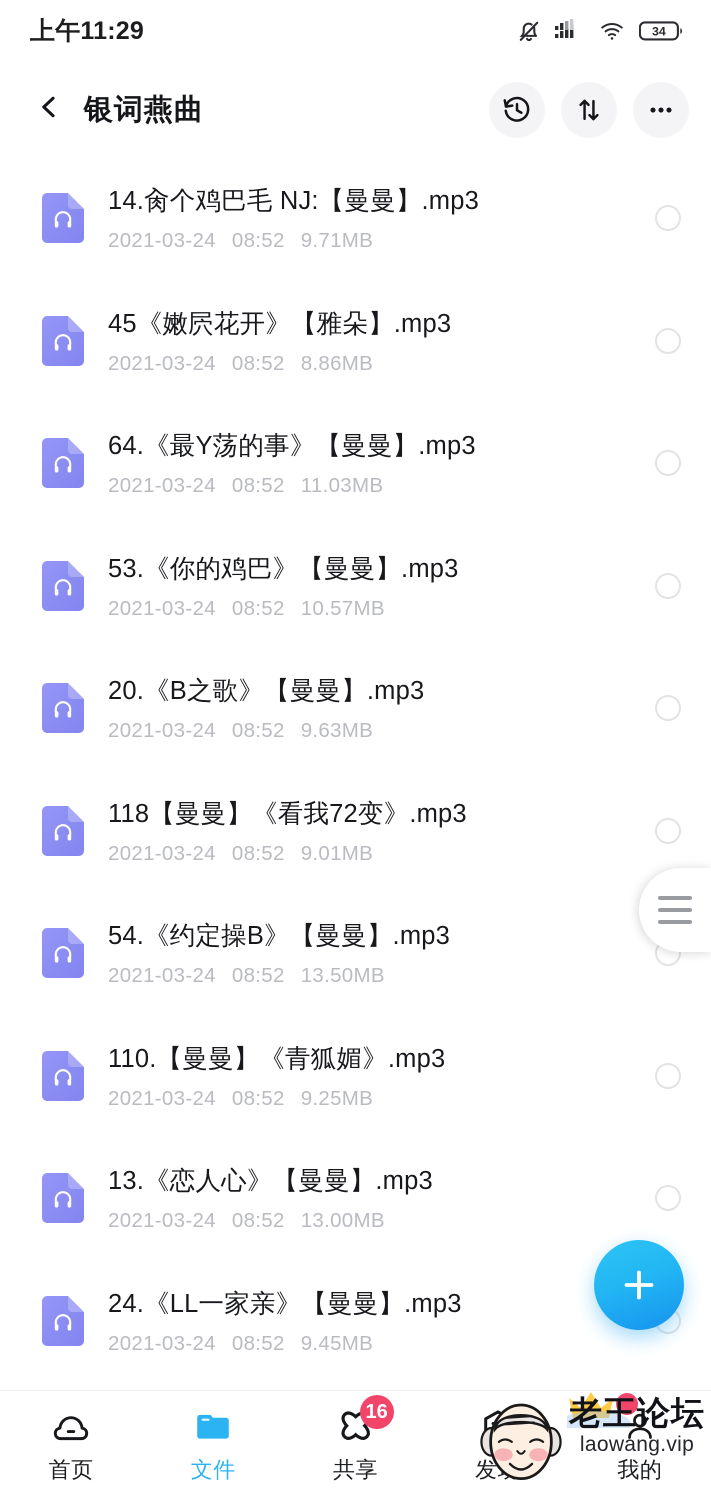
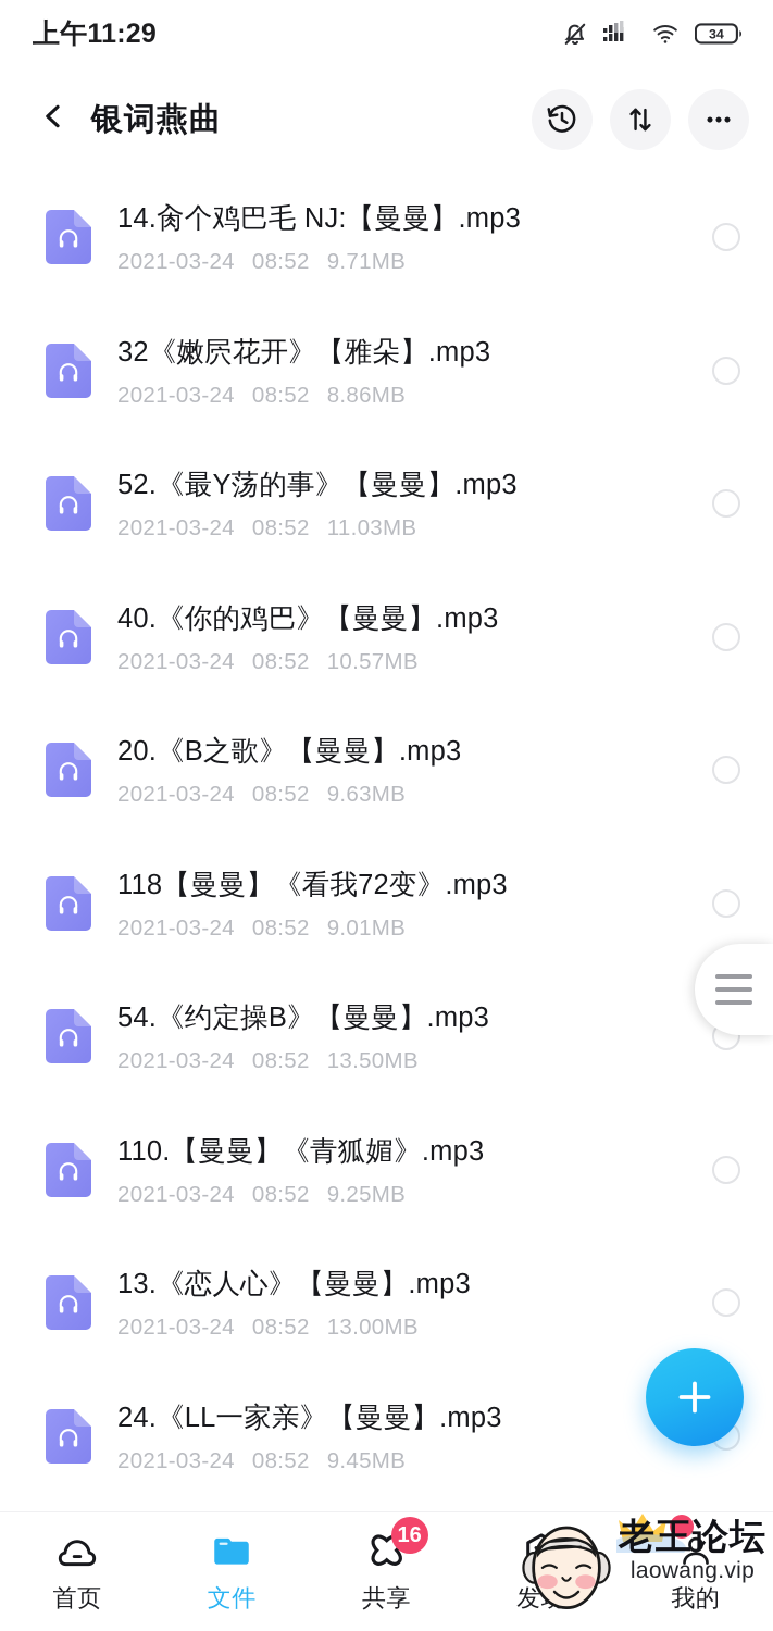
  上午11:29
  34
  银词燕曲
  14.肏个鸡巴毛 NJ:【曼曼】.mp3
  2021-03-24
  08:52
  9.71MB
- 45《嫩屄花开》【雅朵】.mp3
+ 32《嫩屄花开》【雅朵】.mp3
  2021-03-24
  08:52
  8.86MB
- 64.《最Y荡的事》【曼曼】.mp3
+ 52.《最Y荡的事》【曼曼】.mp3
  2021-03-24
  08:52
  11.03MB
- 53.《你的鸡巴》【曼曼】.mp3
+ 40.《你的鸡巴》【曼曼】.mp3
  2021-03-24
  08:52
  10.57MB
  20.《B之歌》【曼曼】.mp3
  2021-03-24
  08:52
  9.63MB
  118【曼曼】《看我72变》.mp3
  2021-03-24
  08:52
  9.01MB
  54.《约定操B》【曼曼】.mp3
  2021-03-24
  08:52
  13.50MB
  110.【曼曼】《青狐媚》.mp3
  2021-03-24
  08:52
  9.25MB
  13.《恋人心》【曼曼】.mp3
  2021-03-24
  08:52
  13.00MB
  24.《LL一家亲》【曼曼】.mp3
  2021-03-24
  08:52
  9.45MB
  首页
  文件
  16
  共享
  我的
  老王论坛
  laowang.vip
